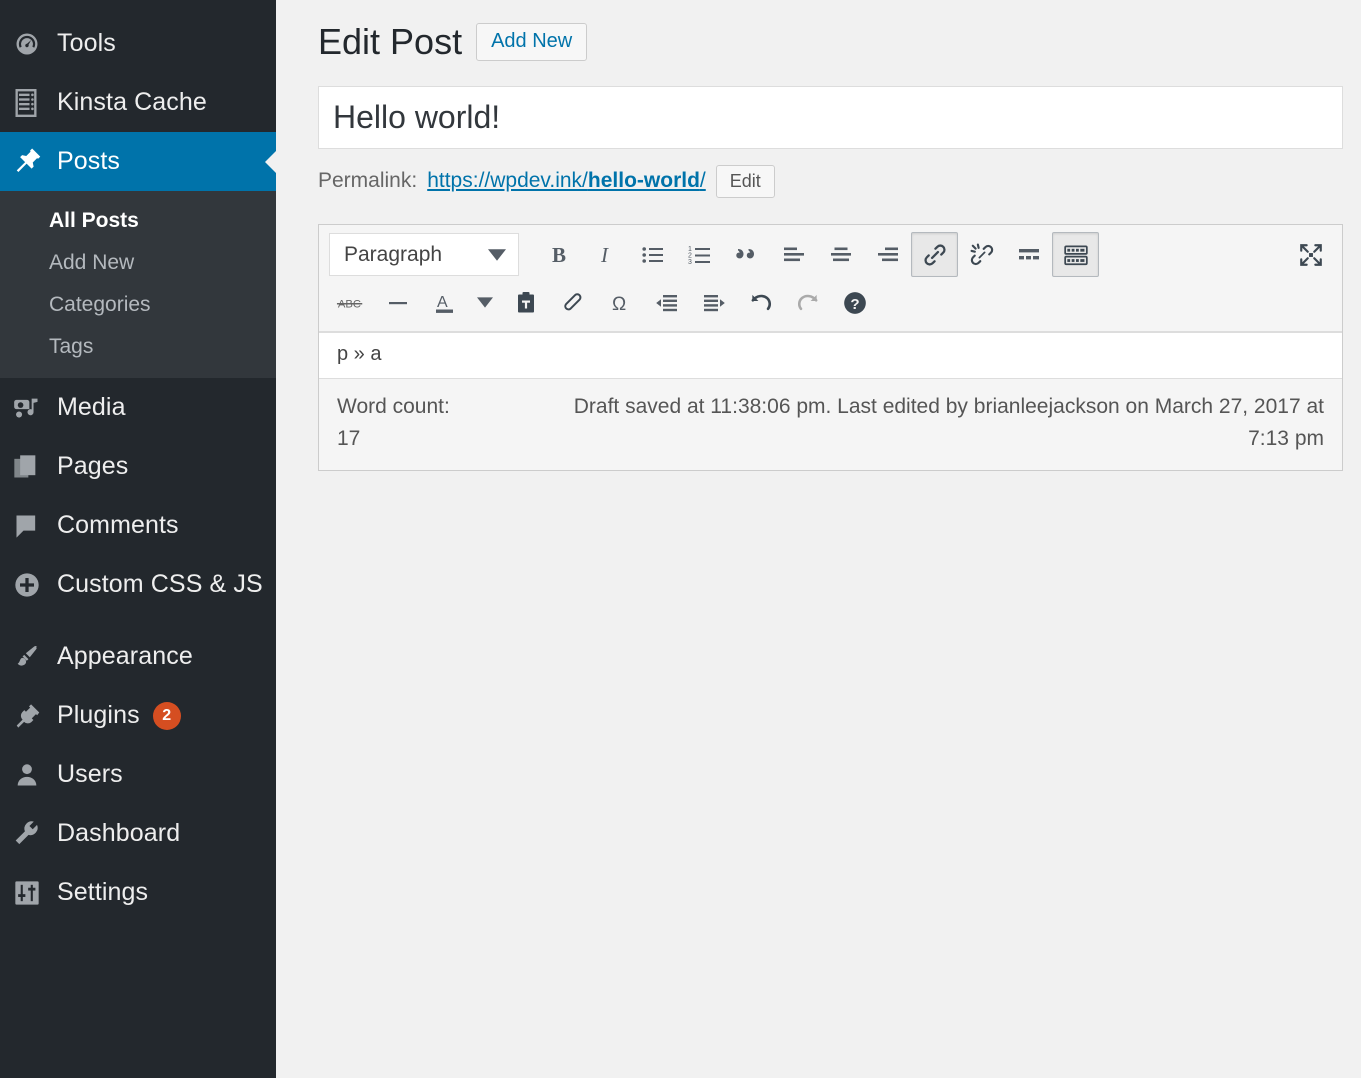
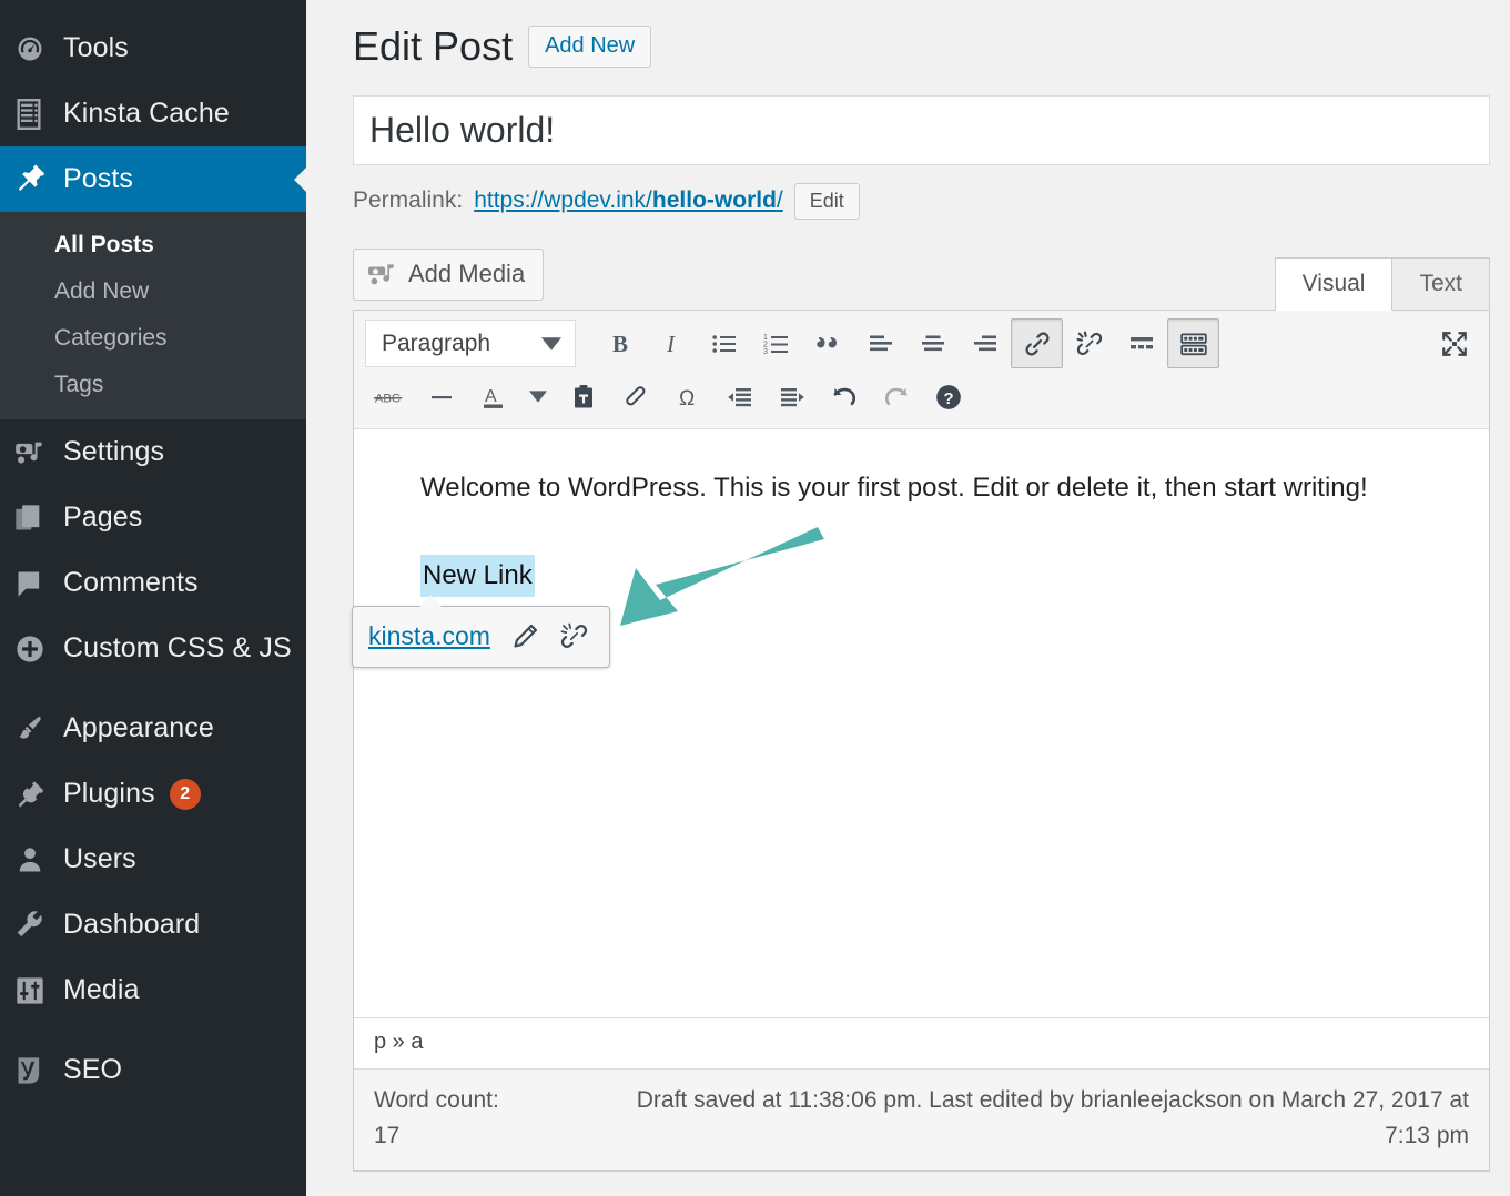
  Tools
  Kinsta Cache
  Posts
  All Posts
  Add New
  Categories
  Tags
- Media
+ Settings
  Pages
  Comments
  Custom CSS & JS
  Appearance
  Plugins
  2
  Users
  Dashboard
- Settings
+ Media
+ SEO
  Edit Post
  Add New
  Hello world!
  Permalink:
  https://wpdev.ink/hello-world/
  Edit
+ Add Media
+ Visual
+ Text
  Paragraph
  B
  I
  ABC
  A
  Ω
  ?
+ Welcome to WordPress. This is your first post. Edit or delete it, then start writing!
+ New Link
+ kinsta.com
  p » a
  Word count:
  17
  Draft saved at 11:38:06 pm. Last edited by brianleejackson on March 27, 2017 at 7:13 pm
